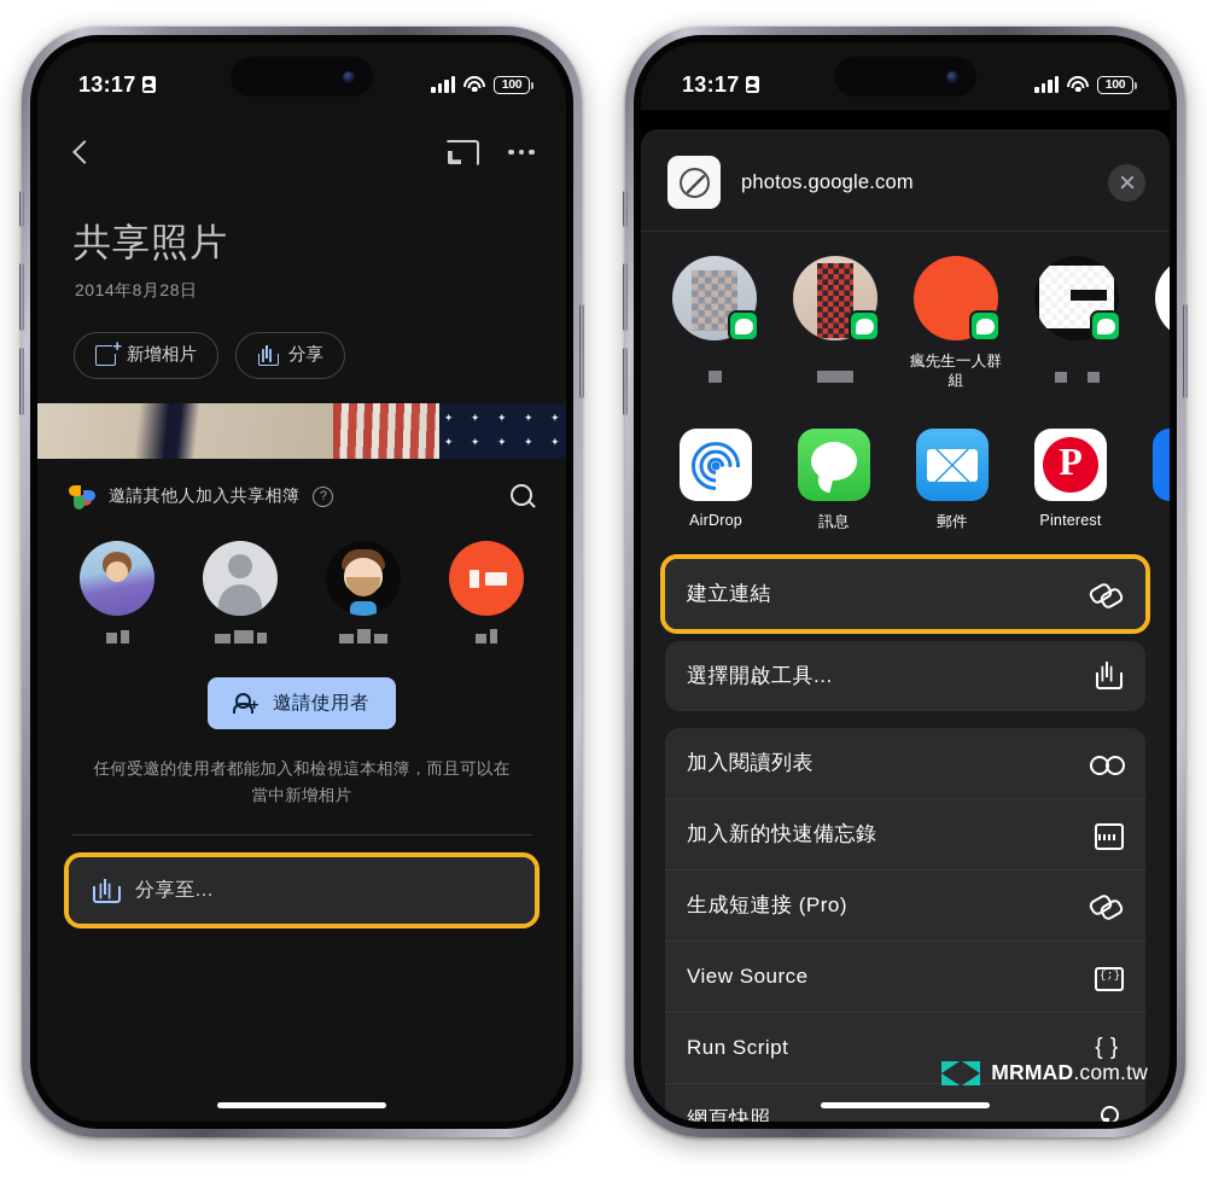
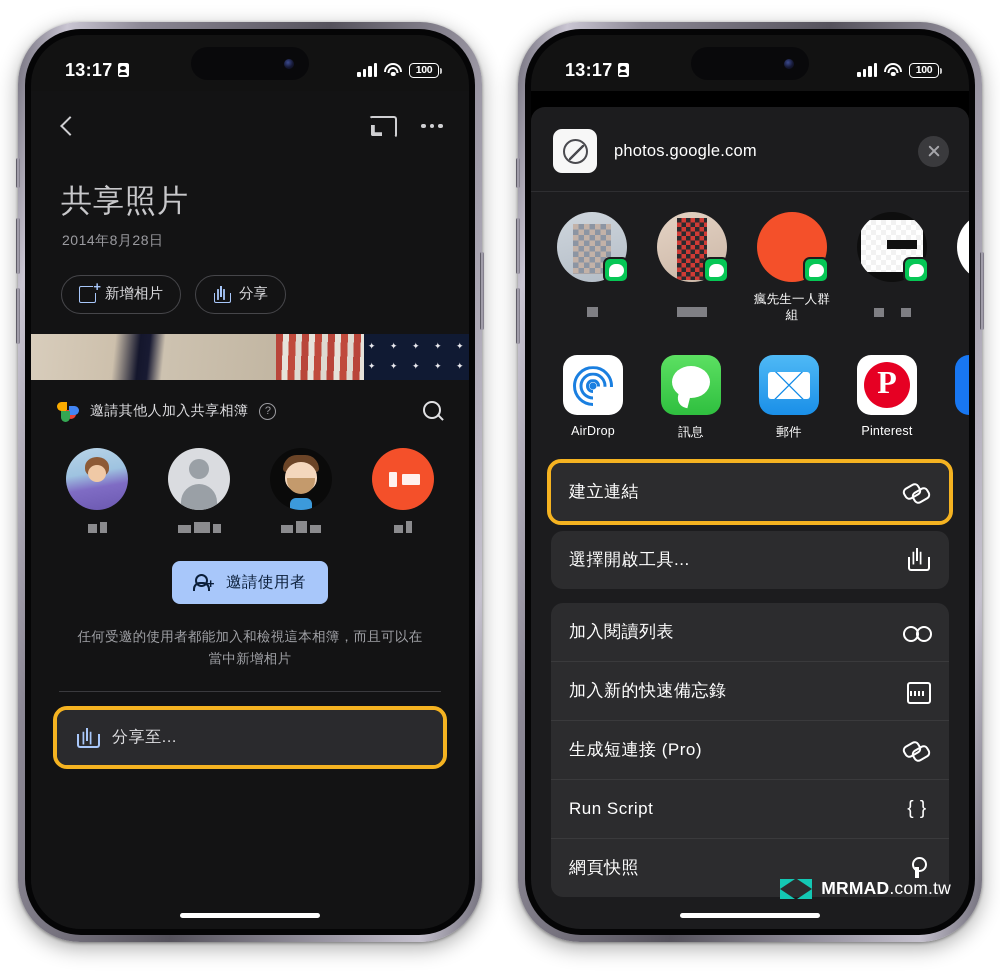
  13:17
  100
  共享照片
  2014年8月28日
  新增相片
  分享
  邀請其他人加入共享相簿
  ?
  +
  邀請使用者
  任何受邀的使用者都能加入和檢視這本相簿，而且可以在當中新增相片
  分享至...
  13:17
  100
  photos.google.com
  瘋先生一人群組
  AirDrop
  訊息
  郵件
  P
  Pinterest
  建立連結
  選擇開啟工具...
  加入閱讀列表
  加入新的快速備忘錄
  生成短連接 (Pro)
- View Source
  Run Script
  { }
  網頁快照
  MRMAD.com.tw
